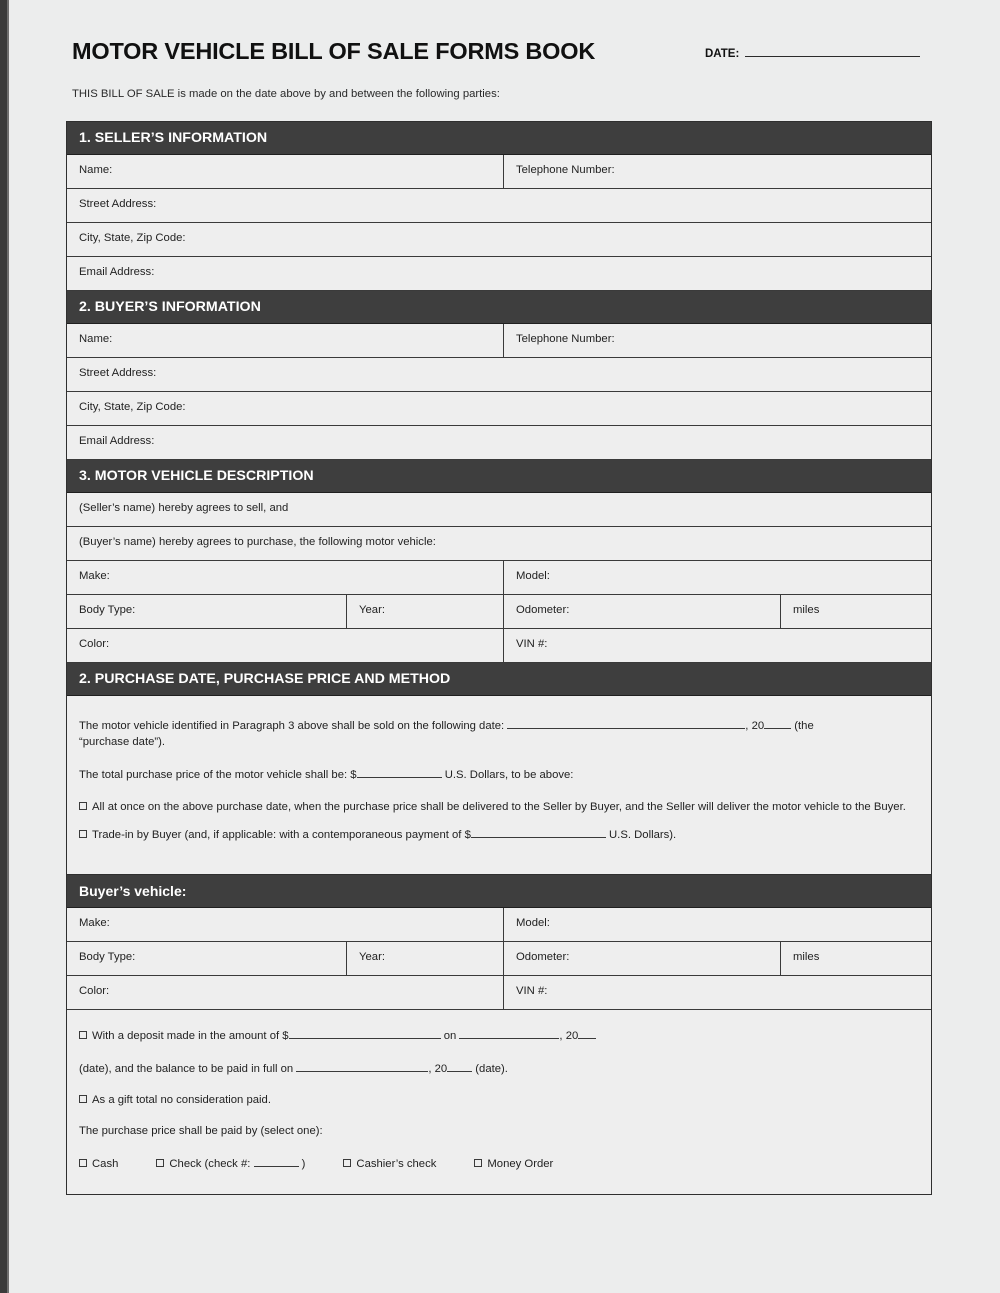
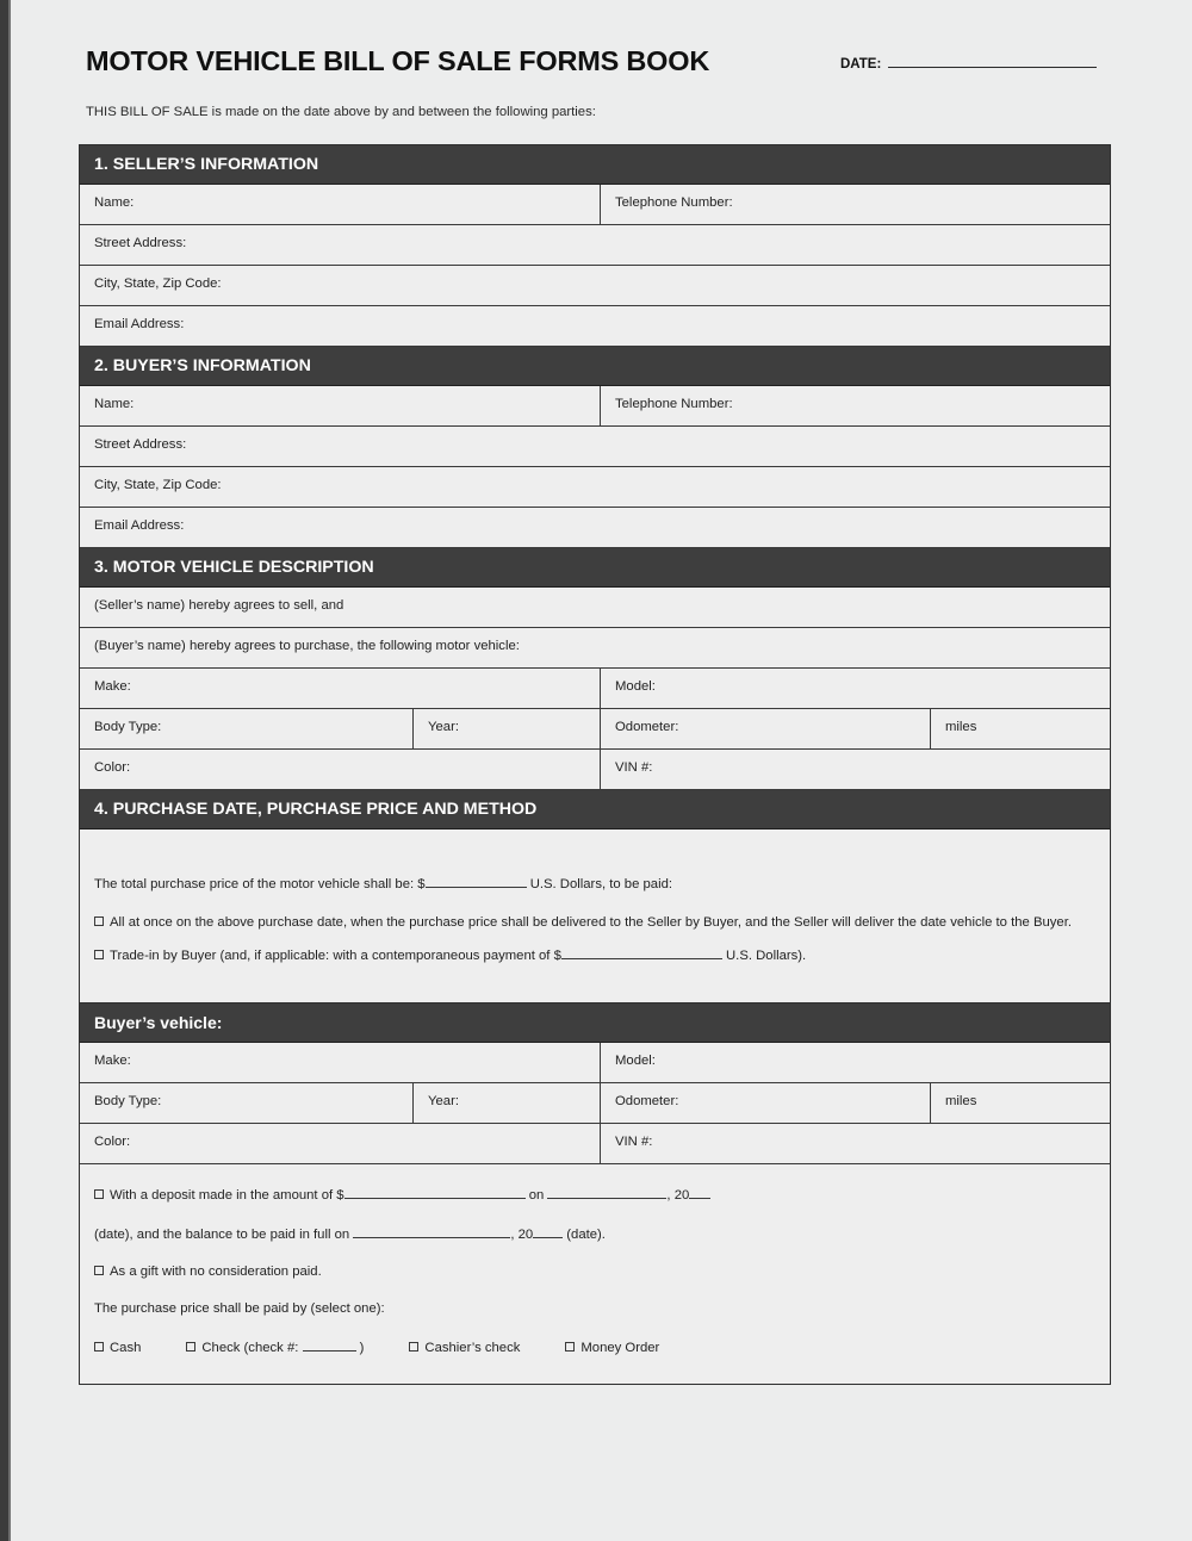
  MOTOR VEHICLE BILL OF SALE FORMS BOOK
  DATE:
  THIS BILL OF SALE is made on the date above by and between the following parties:
  1. SELLER’S INFORMATION
  Name:
  Telephone Number:
  Street Address:
  City, State, Zip Code:
  Email Address:
  2. BUYER’S INFORMATION
  Name:
  Telephone Number:
  Street Address:
  City, State, Zip Code:
  Email Address:
  3. MOTOR VEHICLE DESCRIPTION
  (Seller’s name) hereby agrees to sell, and
  (Buyer’s name) hereby agrees to purchase, the following motor vehicle:
  Make:
  Model:
  Body Type:
  Year:
  Odometer:
  miles
  Color:
  VIN #:
- 2. PURCHASE DATE, PURCHASE PRICE AND METHOD
+ 4. PURCHASE DATE, PURCHASE PRICE AND METHOD
- The motor vehicle identified in Paragraph 3 above shall be sold on the following date: , 20 (the
- “purchase date”).
- The total purchase price of the motor vehicle shall be: $ U.S. Dollars, to be above:
+ The total purchase price of the motor vehicle shall be: $ U.S. Dollars, to be paid:
- All at once on the above purchase date, when the purchase price shall be delivered to the Seller by Buyer, and the Seller will deliver the motor vehicle to the Buyer.
+ All at once on the above purchase date, when the purchase price shall be delivered to the Seller by Buyer, and the Seller will deliver the date vehicle to the Buyer.
  Trade-in by Buyer (and, if applicable: with a contemporaneous payment of $ U.S. Dollars).
  Buyer’s vehicle:
  Make:
  Model:
  Body Type:
  Year:
  Odometer:
  miles
  Color:
  VIN #:
  With a deposit made in the amount of $ on , 20
  (date), and the balance to be paid in full on , 20 (date).
- As a gift total no consideration paid.
+ As a gift with no consideration paid.
  The purchase price shall be paid by (select one):
  Cash
  Check (check #: )
  Cashier’s check
  Money Order
